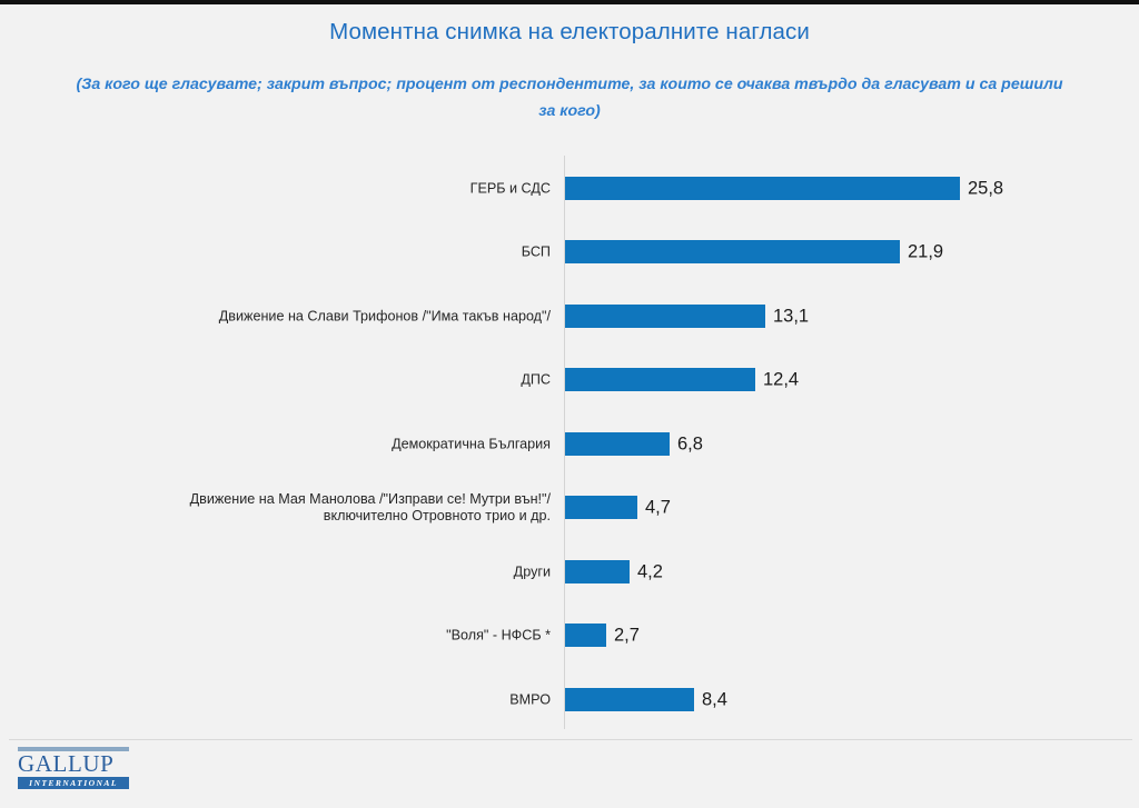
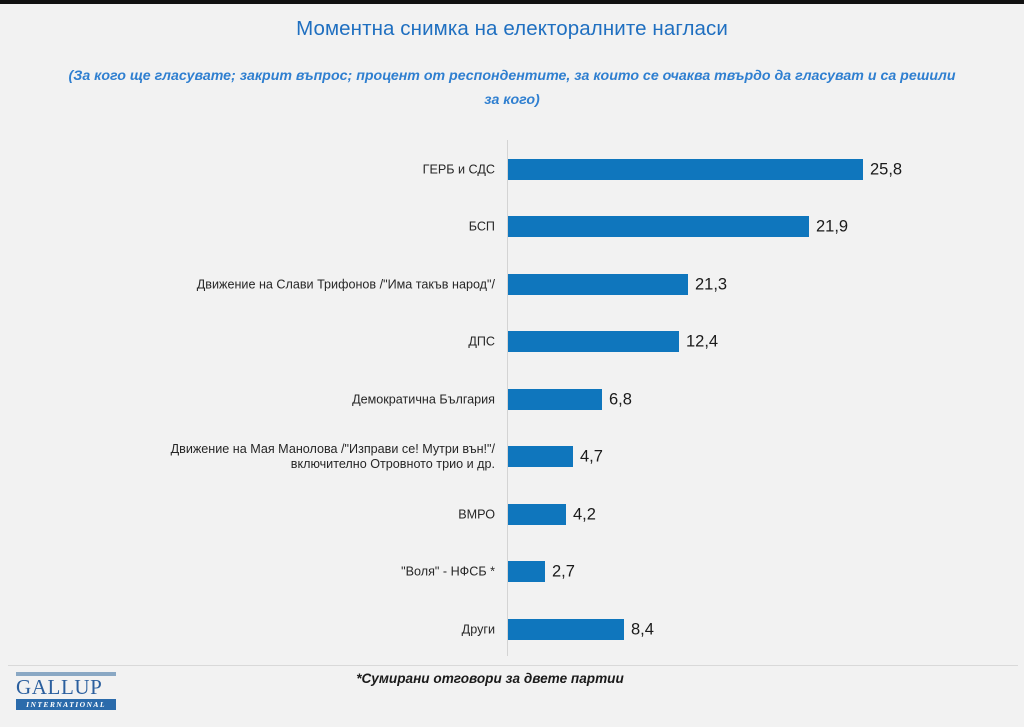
  Моментна снимка на електоралните нагласи
  (За кого ще гласувате; закрит въпрос; процент от респондентите, за които се очаква твърдо да гласуват и са решили за кого)
  ГЕРБ и СДС
  25,8
  БСП
  21,9
  Движение на Слави Трифонов /"Има такъв народ"/
- 13,1
+ 21,3
  ДПС
  12,4
  Демократична България
  6,8
  Движение на Мая Манолова /"Изправи се! Мутри вън!"/
  включително Отровното трио и др.
  4,7
- Други
+ ВМРО
  4,2
  "Воля" - НФСБ *
  2,7
- ВМРО
+ Други
  8,4
+ *Сумирани отговори за двете партии
  GALLUP
  INTERNATIONAL
